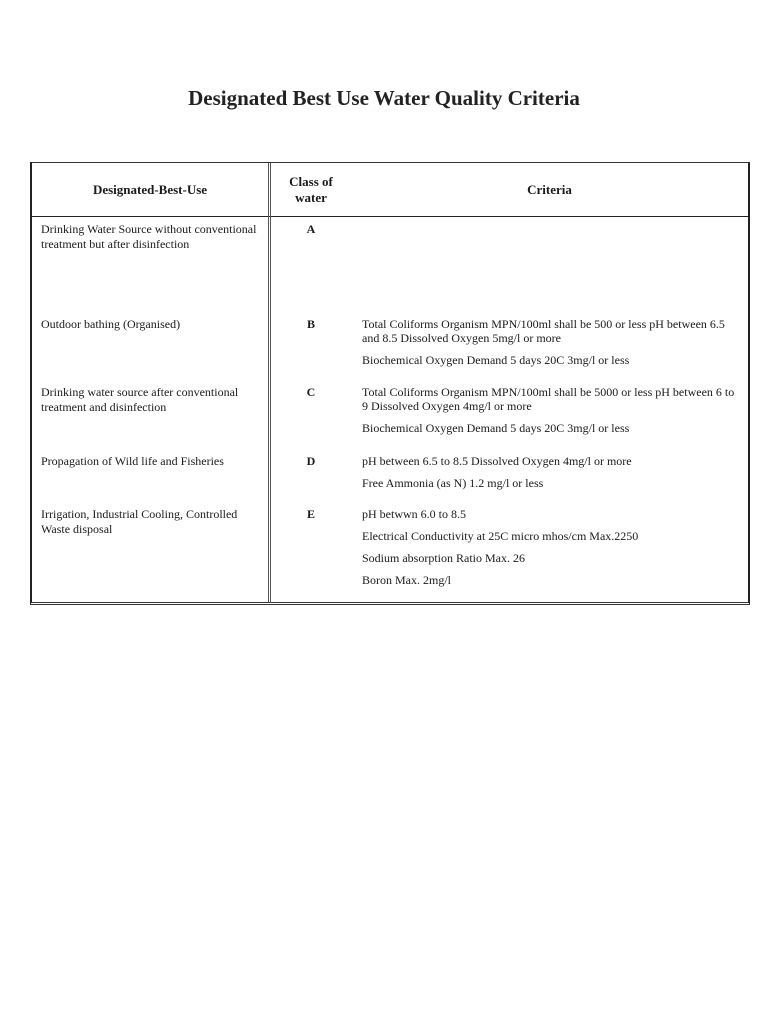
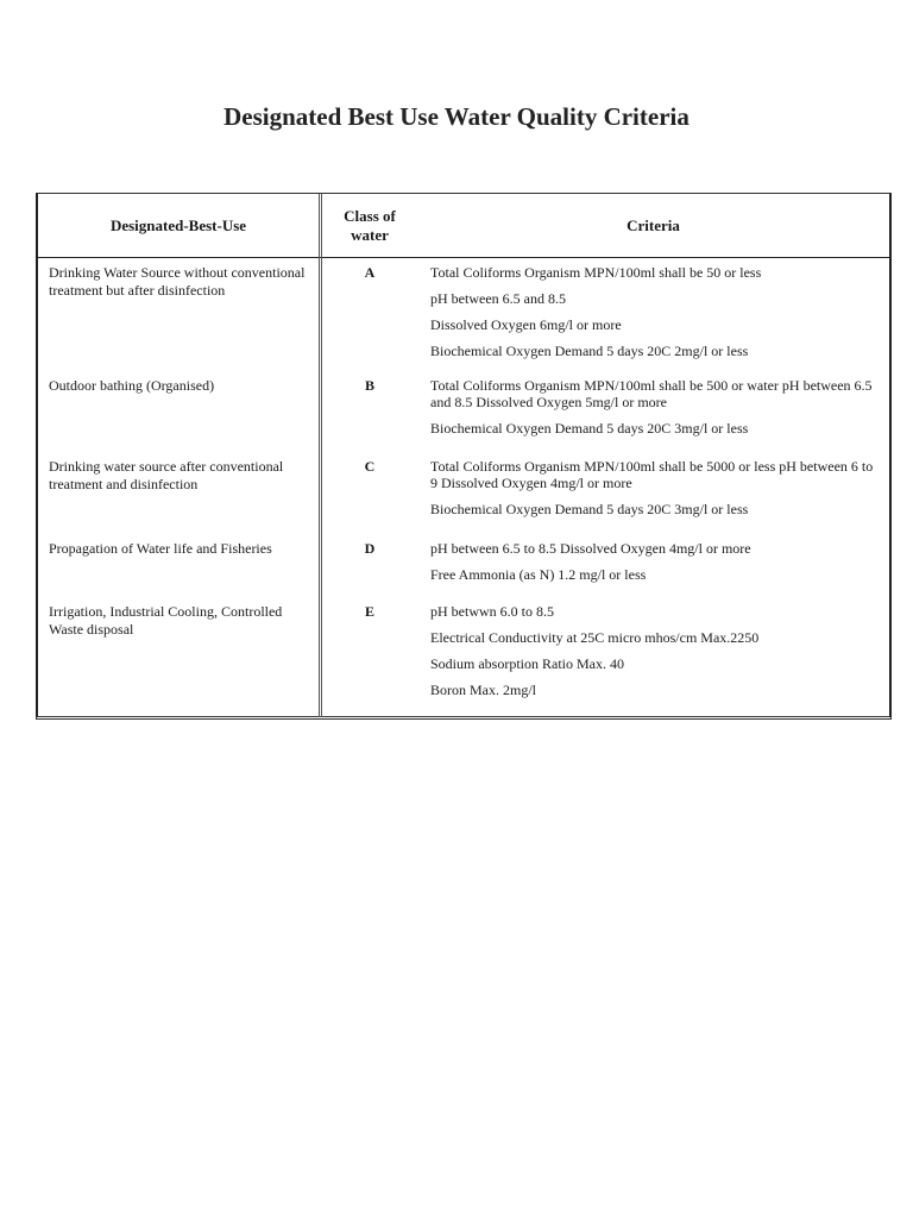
  Designated Best Use Water Quality Criteria
  Designated-Best-Use
  Class of water
  Criteria
  Drinking Water Source without conventional treatment but after disinfection
  A
+ Total Coliforms Organism MPN/100ml shall be 50 or less
+ pH between 6.5 and 8.5
+ Dissolved Oxygen 6mg/l or more
+ Biochemical Oxygen Demand 5 days 20C 2mg/l or less
  Outdoor bathing (Organised)
  B
- Total Coliforms Organism MPN/100ml shall be 500 or less pH between 6.5 and 8.5 Dissolved Oxygen 5mg/l or more
+ Total Coliforms Organism MPN/100ml shall be 500 or water pH between 6.5 and 8.5 Dissolved Oxygen 5mg/l or more
  Biochemical Oxygen Demand 5 days 20C 3mg/l or less
  Drinking water source after conventional treatment and disinfection
  C
  Total Coliforms Organism MPN/100ml shall be 5000 or less pH between 6 to 9 Dissolved Oxygen 4mg/l or more
  Biochemical Oxygen Demand 5 days 20C 3mg/l or less
- Propagation of Wild life and Fisheries
+ Propagation of Water life and Fisheries
  D
  pH between 6.5 to 8.5 Dissolved Oxygen 4mg/l or more
  Free Ammonia (as N) 1.2 mg/l or less
  Irrigation, Industrial Cooling, Controlled Waste disposal
  E
  pH betwwn 6.0 to 8.5
  Electrical Conductivity at 25C micro mhos/cm Max.2250
- Sodium absorption Ratio Max. 26
+ Sodium absorption Ratio Max. 40
  Boron Max. 2mg/l
